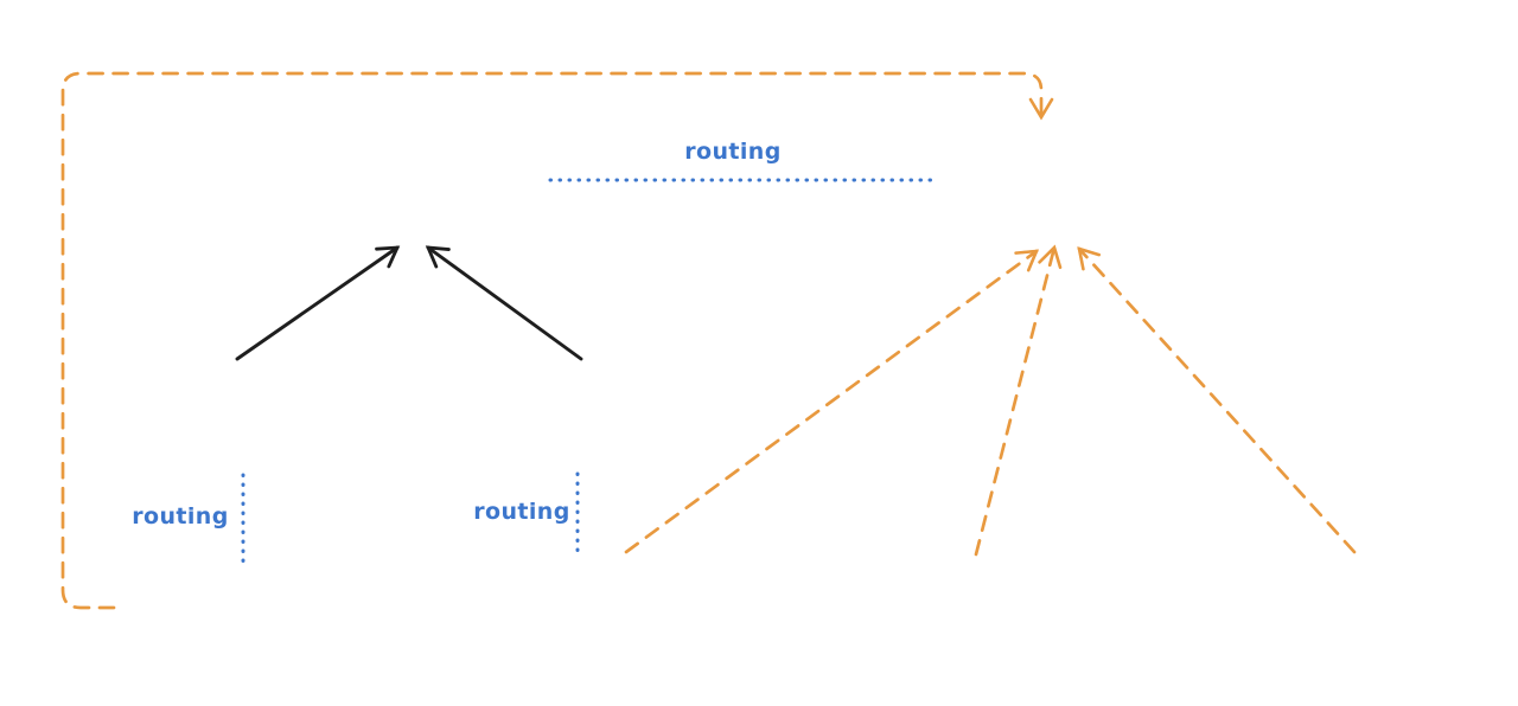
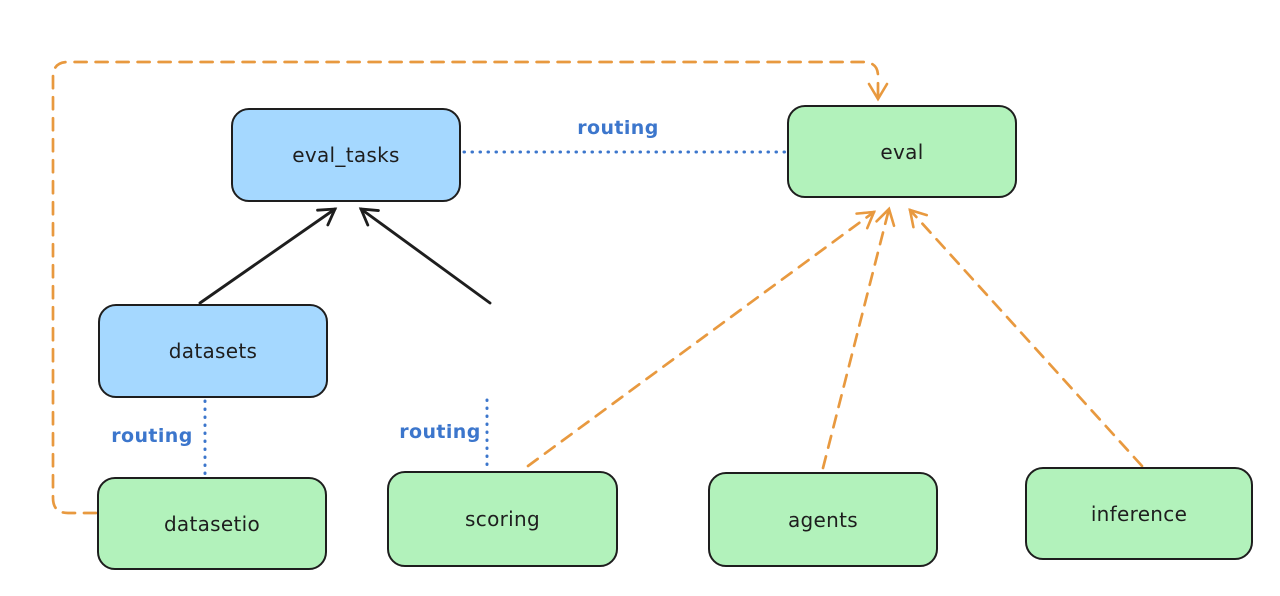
+ eval_tasks
+ eval
+ datasets
+ datasetio
+ scoring
+ agents
+ inference
  routing
  routing
  routing
